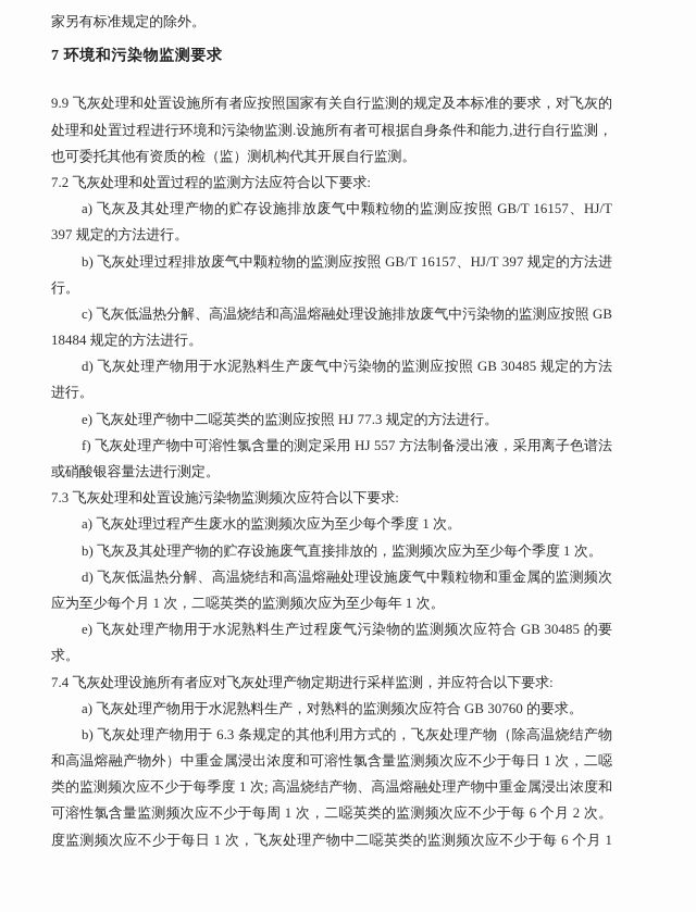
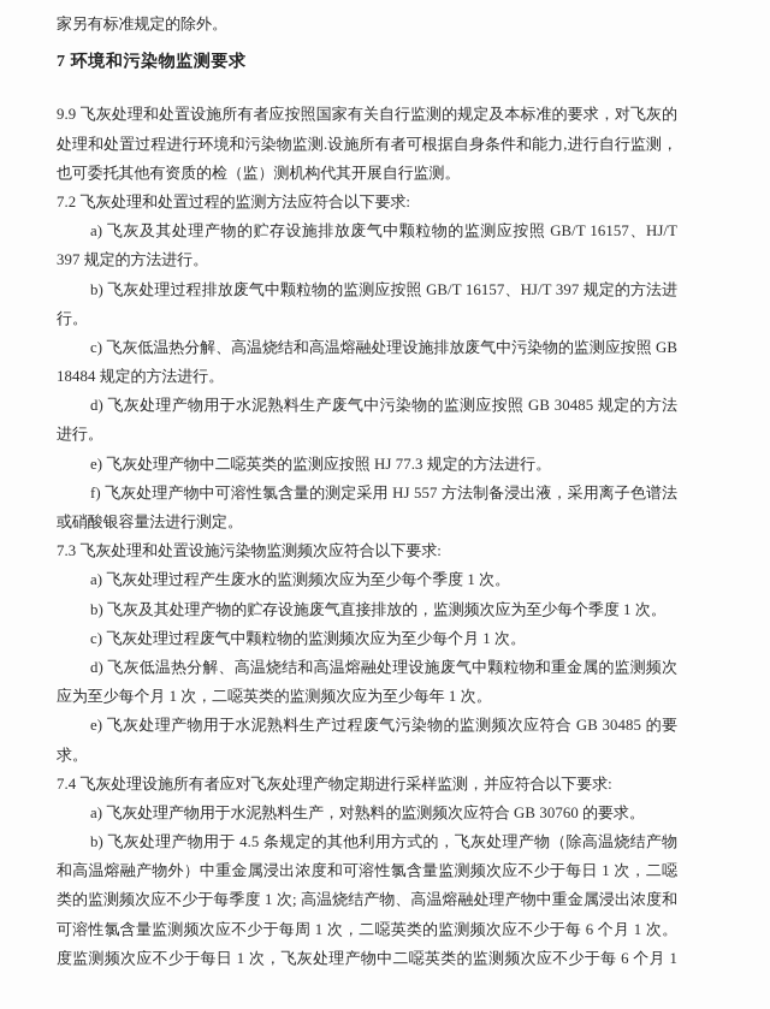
  家另有标准规定的除外。
  7 环境和污染物监测要求
  9.9 飞灰处理和处置设施所有者应按照国家有关自行监测的规定及本标准的要求，对飞灰的
  处理和处置过程进行环境和污染物监测.设施所有者可根据自身条件和能力,进行自行监测，
  也可委托其他有资质的检（监）测机构代其开展自行监测。
  7.2 飞灰处理和处置过程的监测方法应符合以下要求:
  a) 飞灰及其处理产物的贮存设施排放废气中颗粒物的监测应按照 GB/T 16157、HJ/T
  397 规定的方法进行。
  b) 飞灰处理过程排放废气中颗粒物的监测应按照 GB/T 16157、HJ/T 397 规定的方法进
  行。
  c) 飞灰低温热分解、高温烧结和高温熔融处理设施排放废气中污染物的监测应按照 GB
  18484 规定的方法进行。
  d) 飞灰处理产物用于水泥熟料生产废气中污染物的监测应按照 GB 30485 规定的方法
  进行。
  e) 飞灰处理产物中二噁英类的监测应按照 HJ 77.3 规定的方法进行。
  f) 飞灰处理产物中可溶性氯含量的测定采用 HJ 557 方法制备浸出液，采用离子色谱法
  或硝酸银容量法进行测定。
  7.3 飞灰处理和处置设施污染物监测频次应符合以下要求:
  a) 飞灰处理过程产生废水的监测频次应为至少每个季度 1 次。
  b) 飞灰及其处理产物的贮存设施废气直接排放的，监测频次应为至少每个季度 1 次。
+ c) 飞灰处理过程废气中颗粒物的监测频次应为至少每个月 1 次。
  d) 飞灰低温热分解、高温烧结和高温熔融处理设施废气中颗粒物和重金属的监测频次
  应为至少每个月 1 次，二噁英类的监测频次应为至少每年 1 次。
  e) 飞灰处理产物用于水泥熟料生产过程废气污染物的监测频次应符合 GB 30485 的要
  求。
  7.4 飞灰处理设施所有者应对飞灰处理产物定期进行采样监测，并应符合以下要求:
  a) 飞灰处理产物用于水泥熟料生产，对熟料的监测频次应符合 GB 30760 的要求。
- b) 飞灰处理产物用于 6.3 条规定的其他利用方式的，飞灰处理产物（除高温烧结产物
+ b) 飞灰处理产物用于 4.5 条规定的其他利用方式的，飞灰处理产物（除高温烧结产物
  和高温熔融产物外）中重金属浸出浓度和可溶性氯含量监测频次应不少于每日 1 次，二噁
  类的监测频次应不少于每季度 1 次; 高温烧结产物、高温熔融处理产物中重金属浸出浓度和
- 可溶性氯含量监测频次应不少于每周 1 次，二噁英类的监测频次应不少于每 6 个月 2 次。
+ 可溶性氯含量监测频次应不少于每周 1 次，二噁英类的监测频次应不少于每 6 个月 1 次。
  度监测频次应不少于每日 1 次，飞灰处理产物中二噁英类的监测频次应不少于每 6 个月 1
